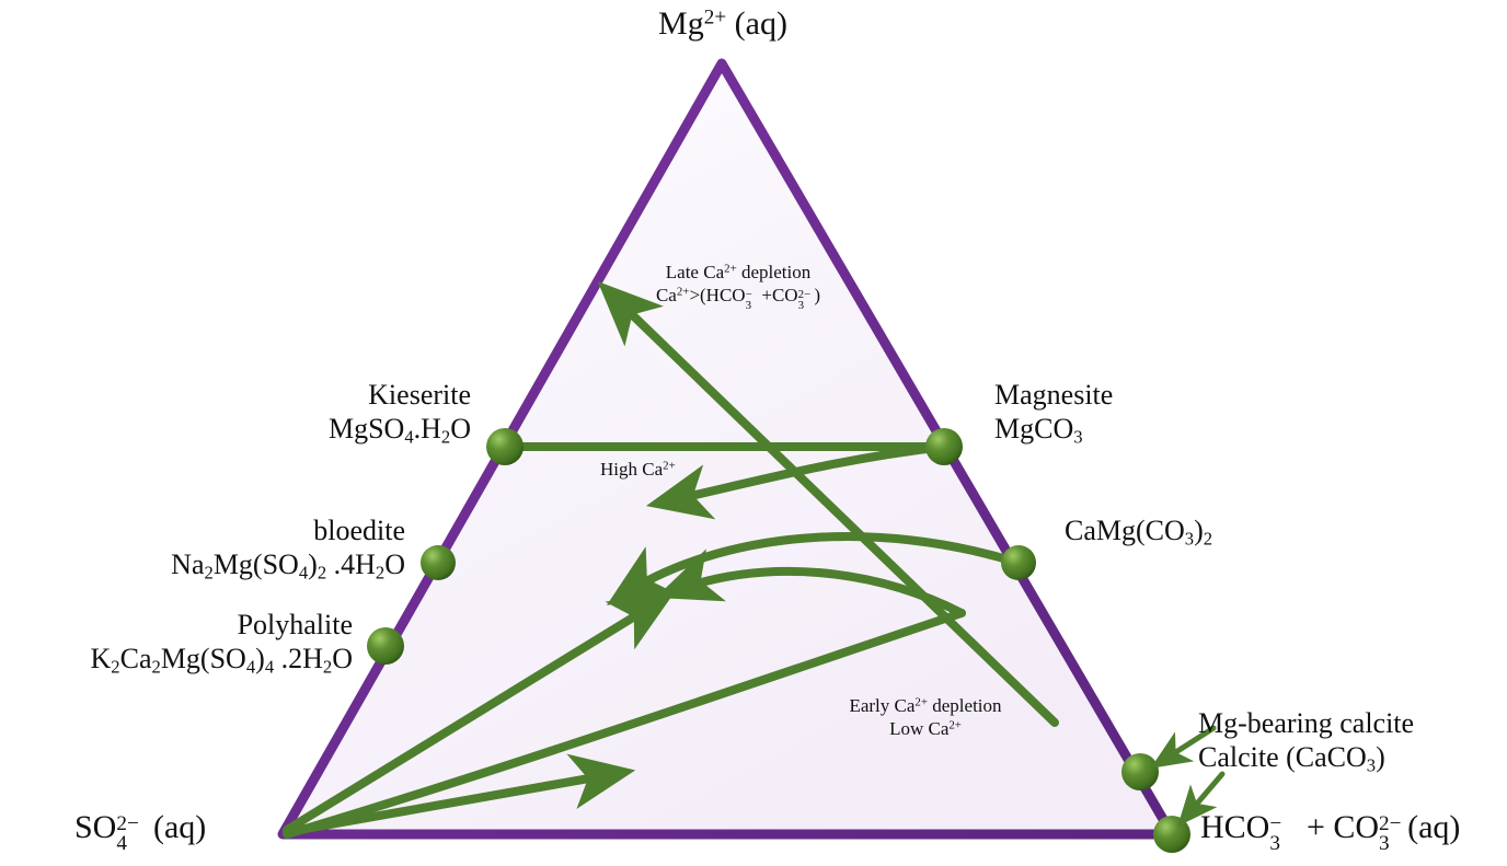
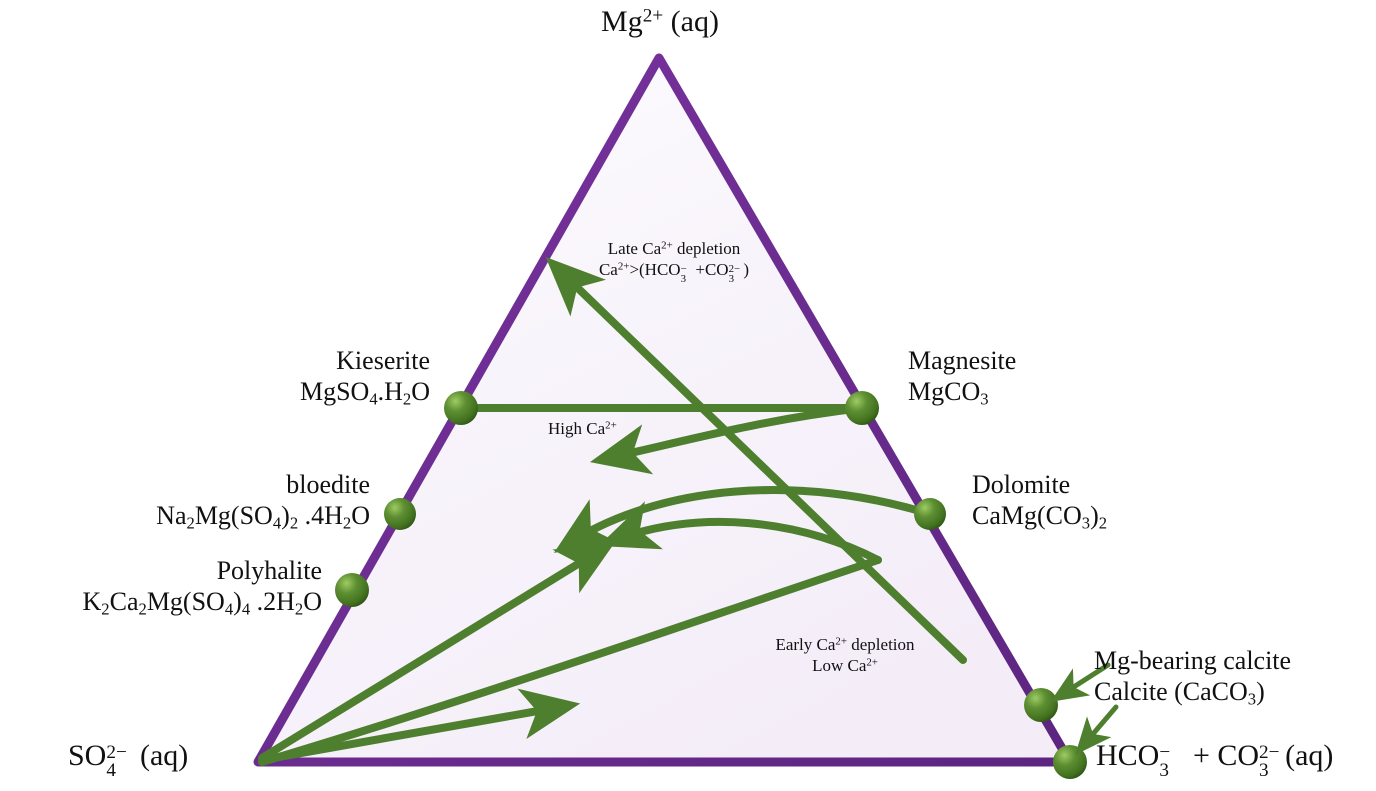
  Mg2+ (aq)
  SO
  2−
  4
  (aq)
  HCO
  −
  3
  + CO
  2−
  3
  (aq)
  Kieserite
  MgSO4.H2O
  bloedite
  Na2Mg(SO4)2 .4H2O
  Polyhalite
  K2Ca2Mg(SO4)4 .2H2O
  Magnesite
  MgCO3
+ Dolomite
  CaMg(CO3)2
  Mg-bearing calcite
  Calcite (CaCO3)
  Late Ca2+ depletion
  Ca2+>(HCO
  −
  3
  +CO
  2−
  3
  )
  High Ca2+
  Early Ca2+ depletion
  Low Ca2+
